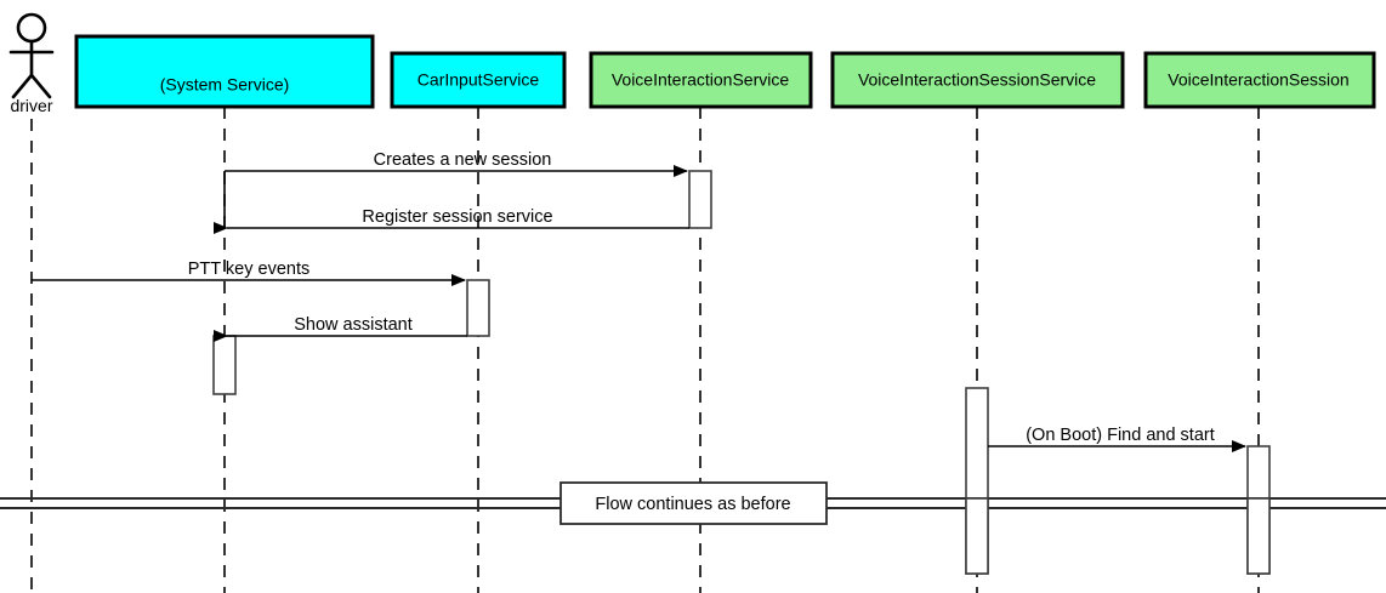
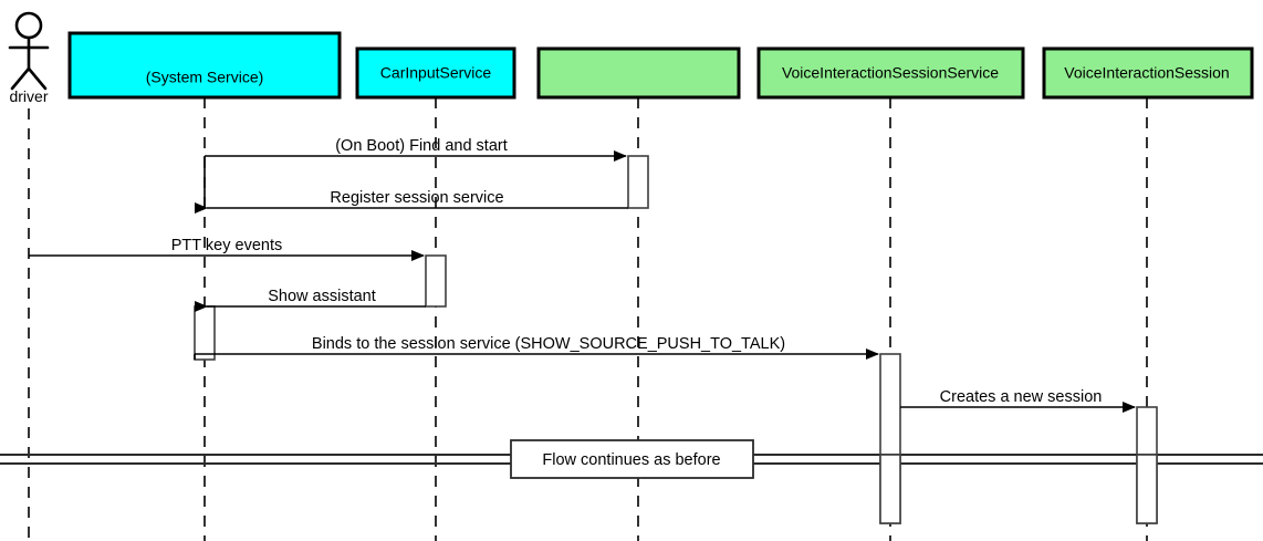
  driver
  (System Service)
  CarInputService
- VoiceInteractionService
  VoiceInteractionSessionService
  VoiceInteractionSession
- Creates a new session
+ (On Boot) Find and start
  Register session service
  PTT key events
  Show assistant
+ Binds to the session service (SHOW_SOURCE_PUSH_TO_TALK)
- (On Boot) Find and start
+ Creates a new session
  Flow continues as before
